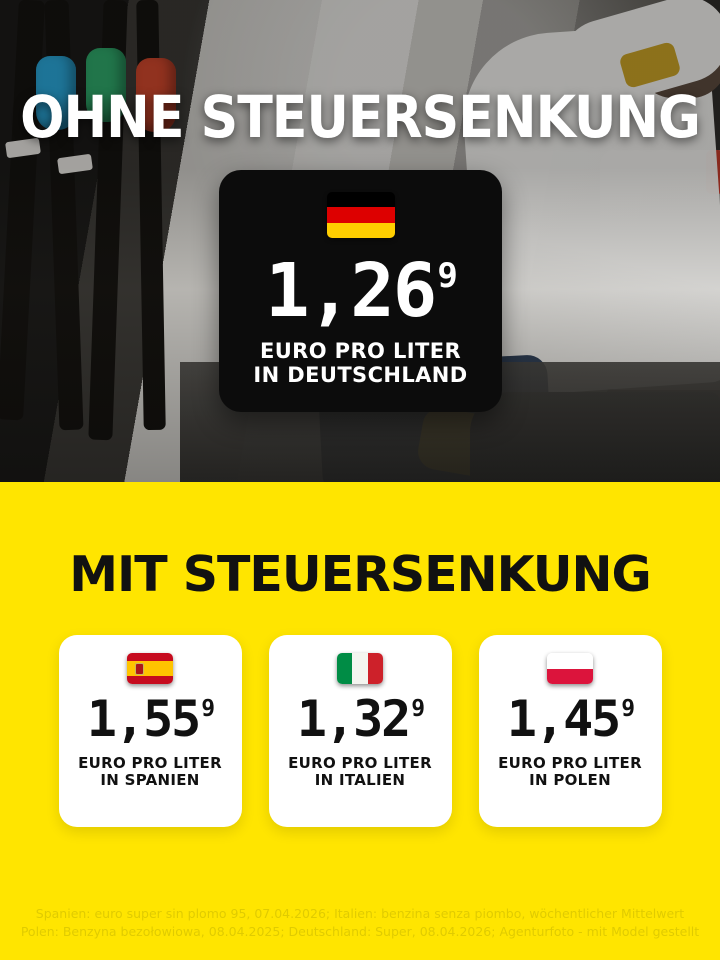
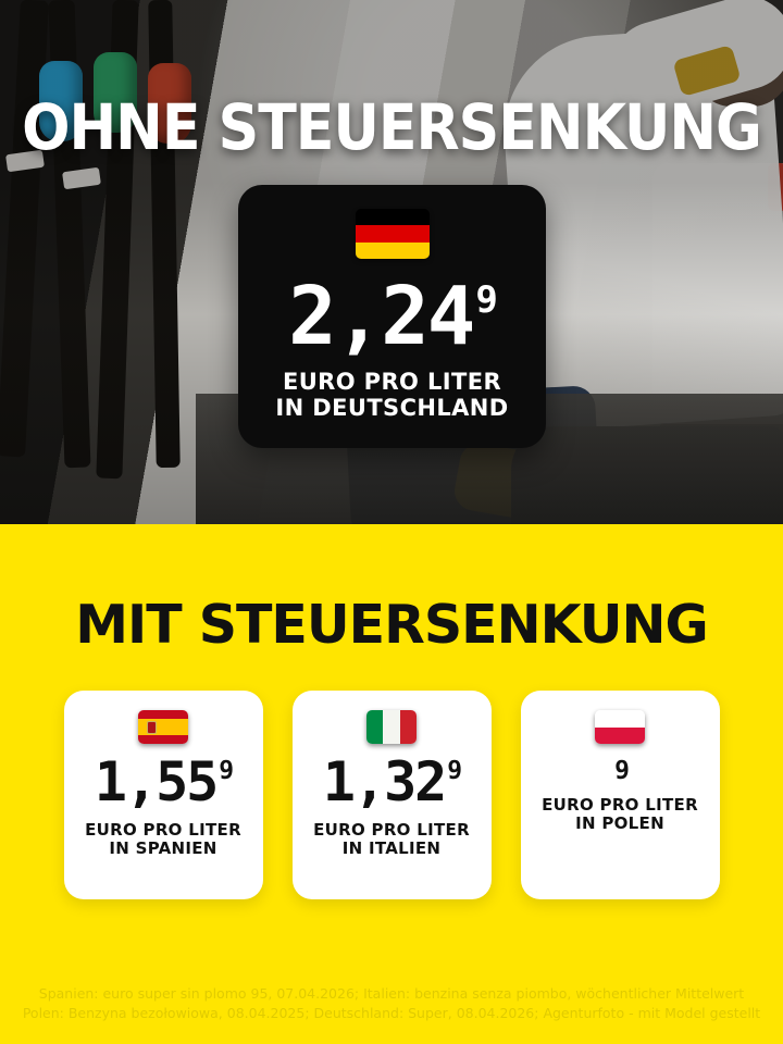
  OHNE STEUERSENKUNG
- 1,26
+ 2,24
  9
  EURO PRO LITER
  IN DEUTSCHLAND
  MIT STEUERSENKUNG
  1,55
  9
  EURO PRO LITER
  IN SPANIEN
  1,32
  9
  EURO PRO LITER
  IN ITALIEN
- 1,45
  9
  EURO PRO LITER
  IN POLEN
  Spanien: euro super sin plomo 95, 07.04.2026; Italien: benzina senza piombo, wöchentlicher Mittelwert
  Polen: Benzyna bezołowiowa, 08.04.2025; Deutschland: Super, 08.04.2026; Agenturfoto - mit Model gestellt
